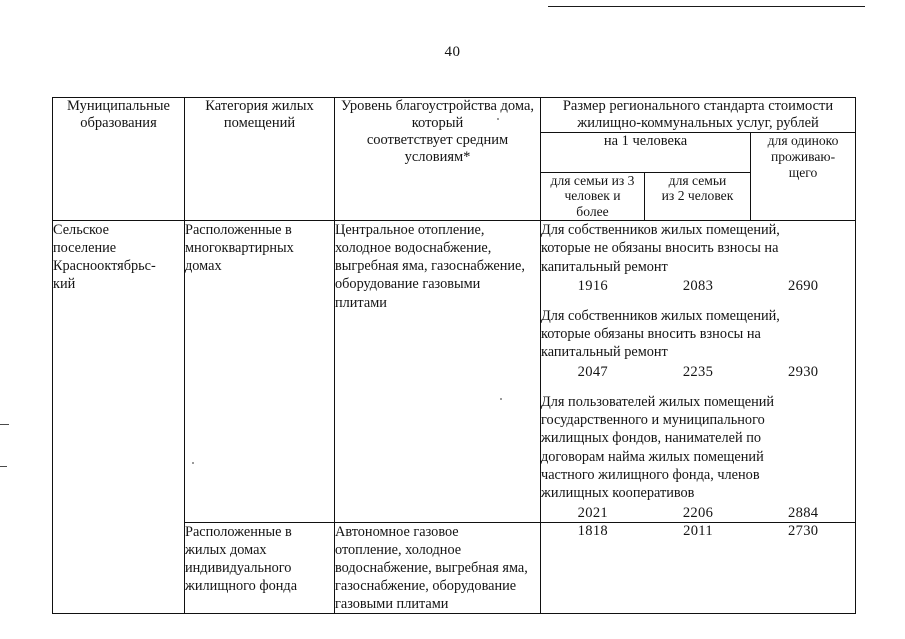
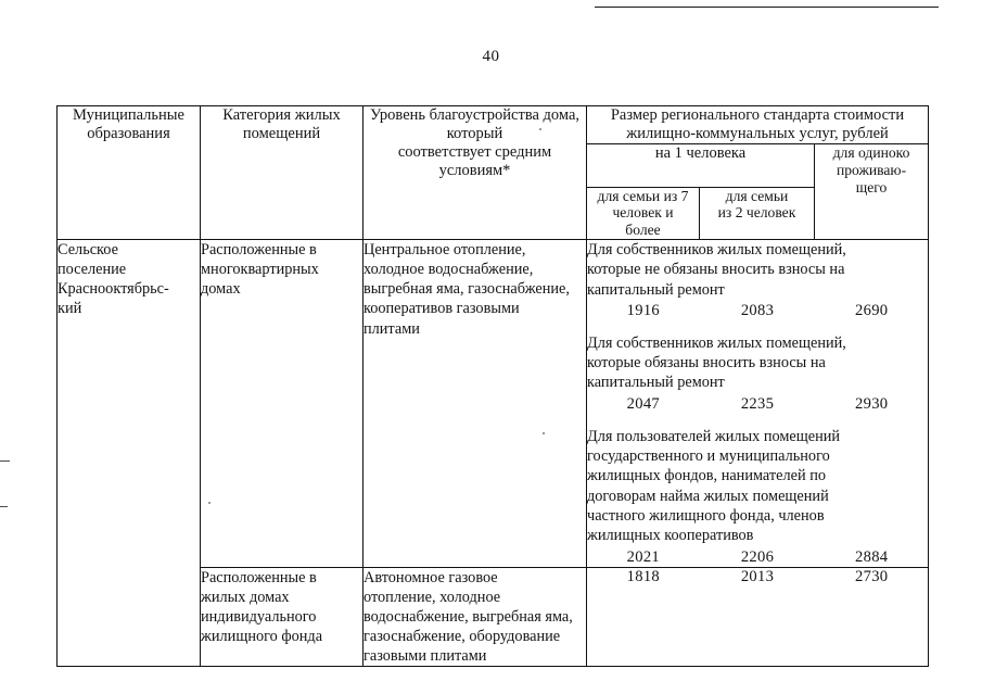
  40
  Муниципальные образования	Категория жилых помещений	Уровень благоустройства дома, который соответствует средним условиям*	Размер регионального стандарта стоимости жилищно-коммунальных услуг, рублей
  на 1 человека	для одиноко проживаю- щего
- для семьи из 3 человек и более	для семьи из 2 человек
+ для семьи из 7 человек и более	для семьи из 2 человек
- Сельское поселение Краснооктябрьс- кий	Расположенные в многоквартирных домах	Центральное отопление, холодное водоснабжение, выгребная яма, газоснабжение, оборудование газовыми плитами	Для собственников жилых помещений, которые не обязаны вносить взносы на капитальный ремонт 1916 2083 2690 Для собственников жилых помещений, которые обязаны вносить взносы на капитальный ремонт 2047 2235 2930 Для пользователей жилых помещений государственного и муниципального жилищных фондов, нанимателей по договорам найма жилых помещений частного жилищного фонда, членов жилищных кооперативов 2021 2206 2884
+ Сельское поселение Краснооктябрьс- кий	Расположенные в многоквартирных домах	Центральное отопление, холодное водоснабжение, выгребная яма, газоснабжение, кооперативов газовыми плитами	Для собственников жилых помещений, которые не обязаны вносить взносы на капитальный ремонт 1916 2083 2690 Для собственников жилых помещений, которые обязаны вносить взносы на капитальный ремонт 2047 2235 2930 Для пользователей жилых помещений государственного и муниципального жилищных фондов, нанимателей по договорам найма жилых помещений частного жилищного фонда, членов жилищных кооперативов 2021 2206 2884
- Расположенные в жилых домах индивидуального жилищного фонда	Автономное газовое отопление, холодное водоснабжение, выгребная яма, газоснабжение, оборудование газовыми плитами	1818 2011 2730
+ Расположенные в жилых домах индивидуального жилищного фонда	Автономное газовое отопление, холодное водоснабжение, выгребная яма, газоснабжение, оборудование газовыми плитами	1818 2013 2730
